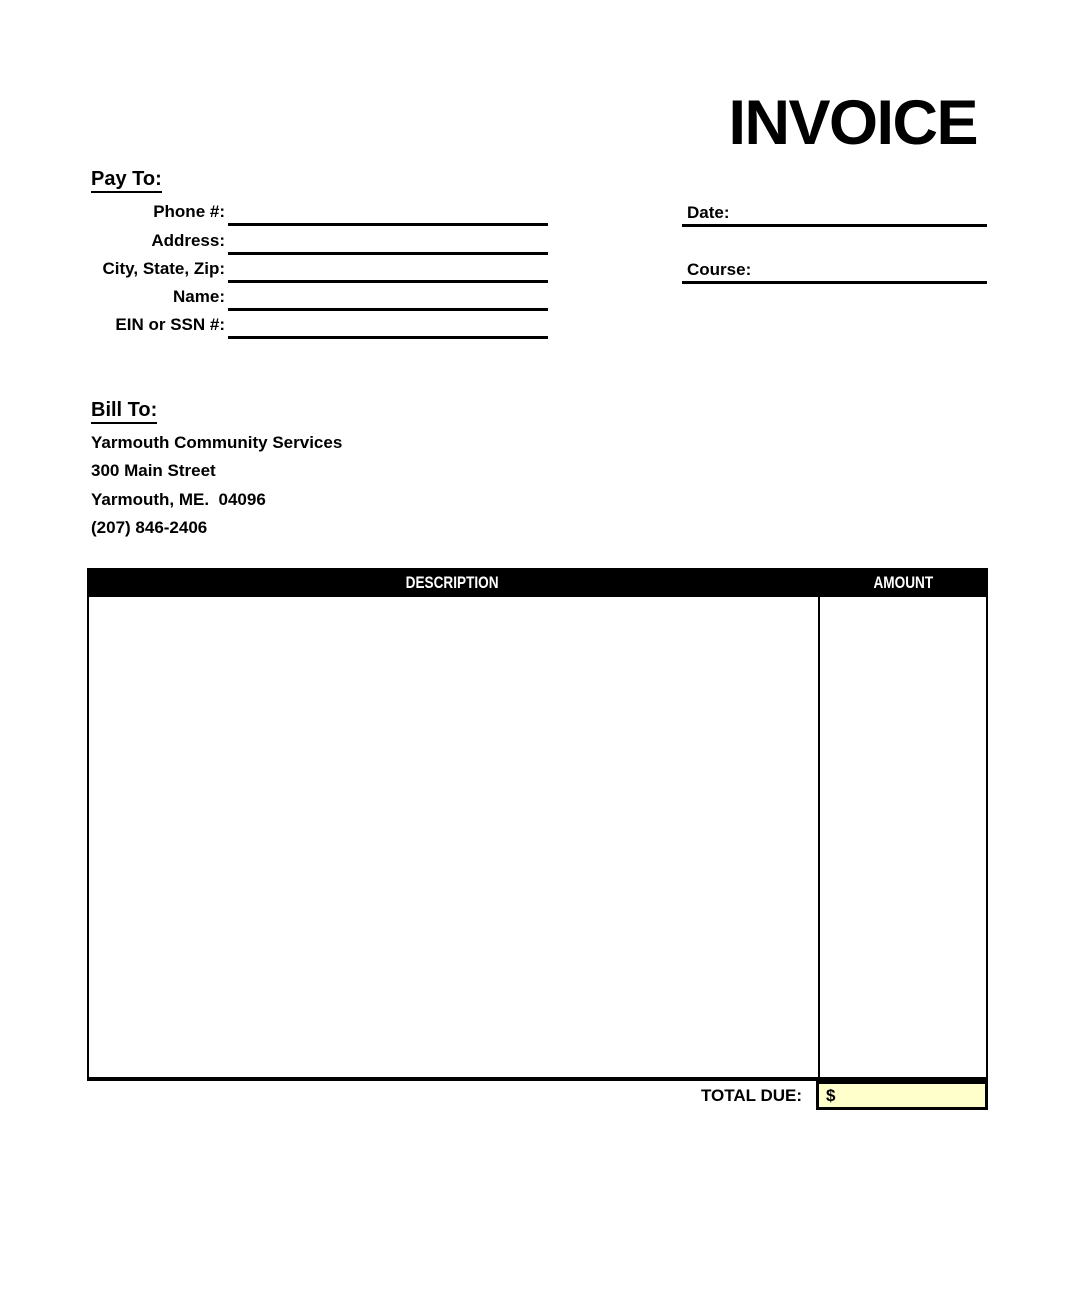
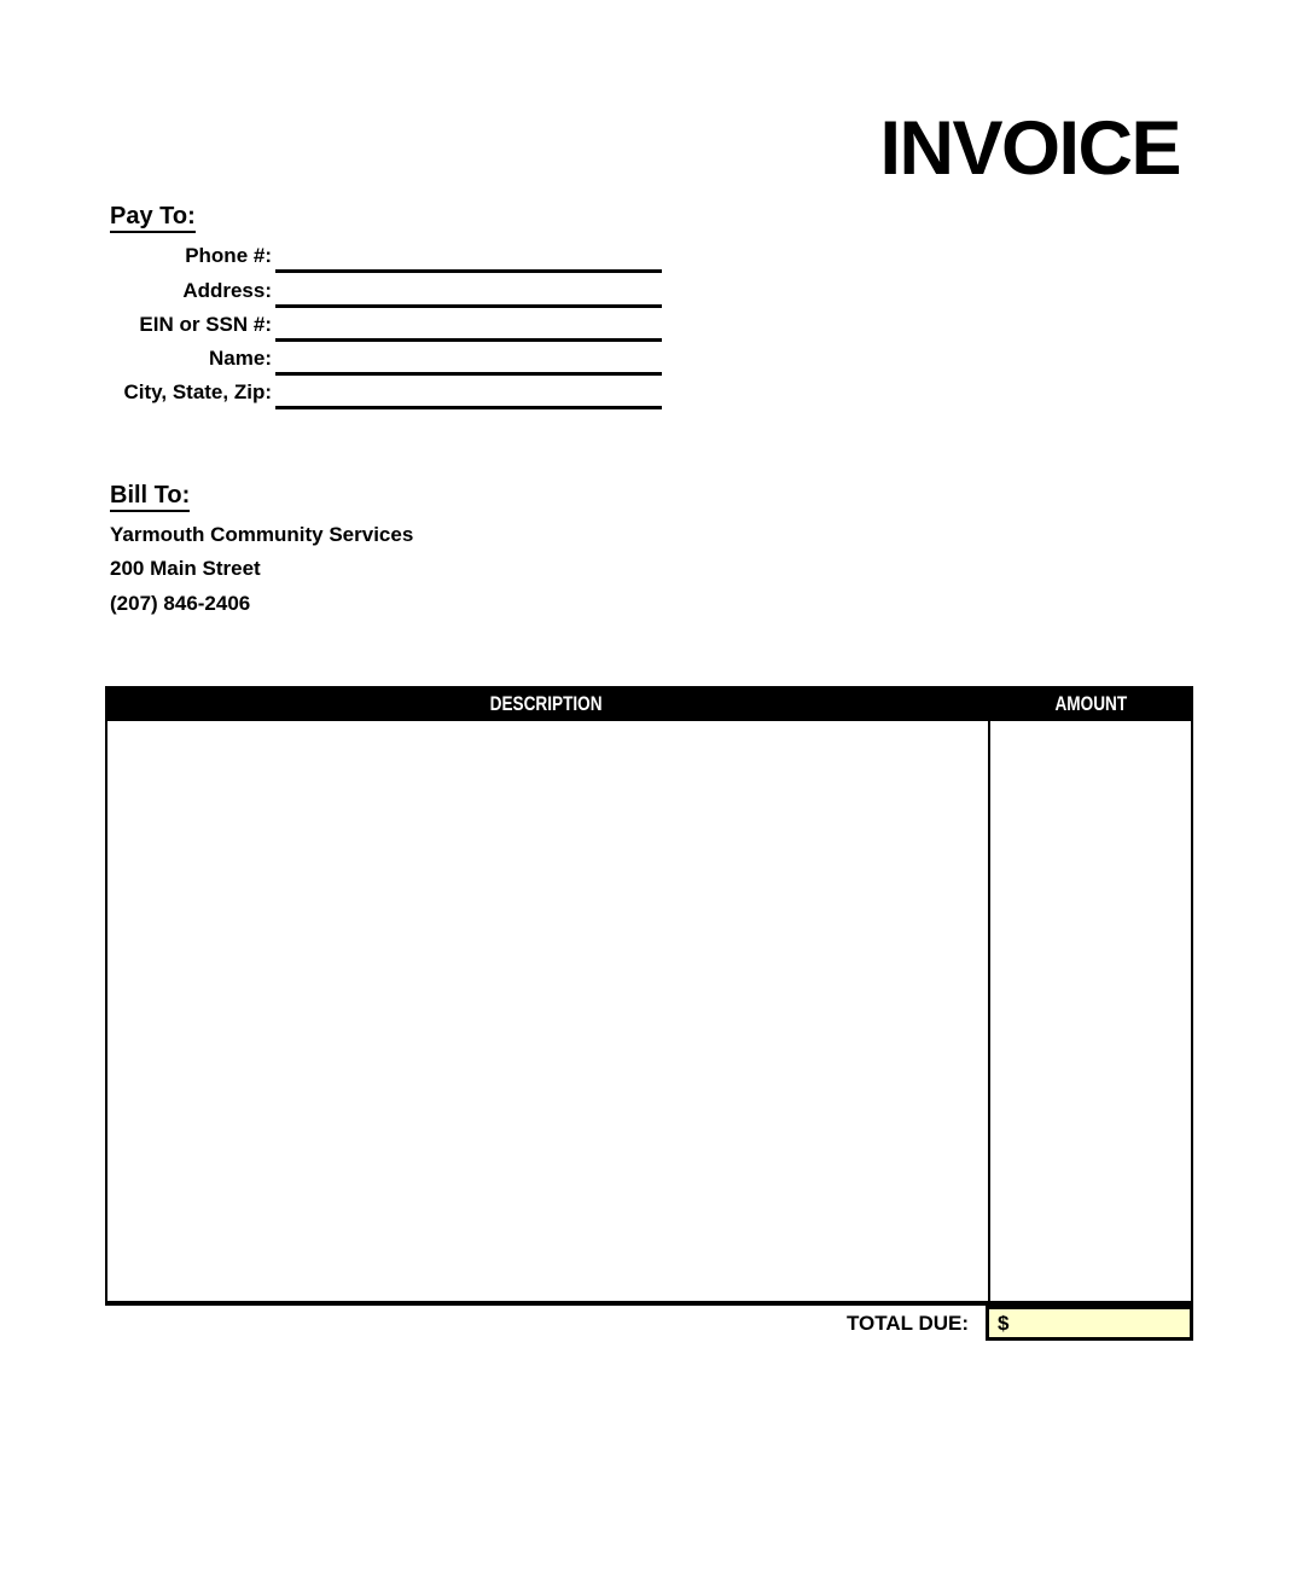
  INVOICE
  Pay To:
  Phone #:
  Address:
- City, State, Zip:
+ EIN or SSN #:
  Name:
- EIN or SSN #:
+ City, State, Zip:
- Date:
- Course:
  Bill To:
  Yarmouth Community Services
- 300 Main Street
+ 200 Main Street
- Yarmouth, ME. 04096
  (207) 846-2406
  DESCRIPTION
  AMOUNT
  TOTAL DUE:
  $
